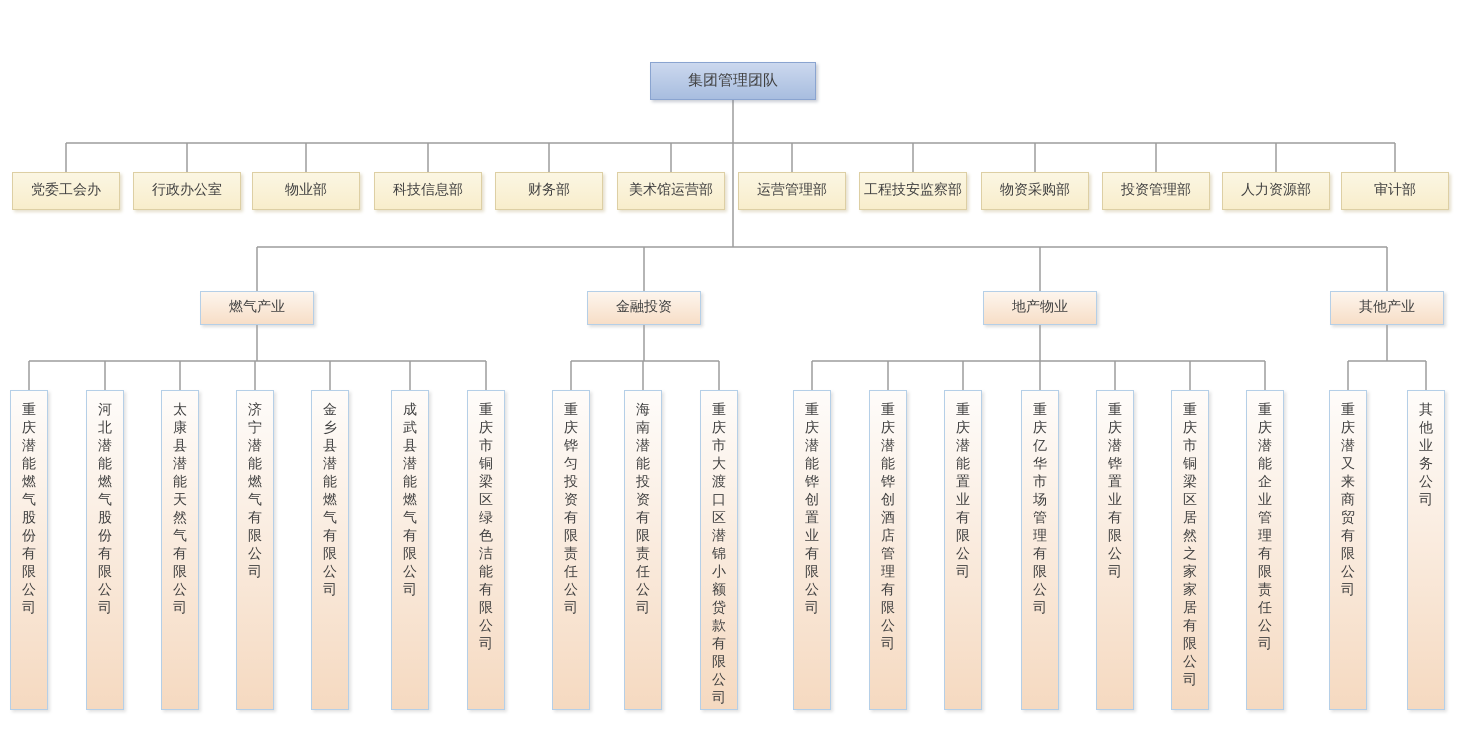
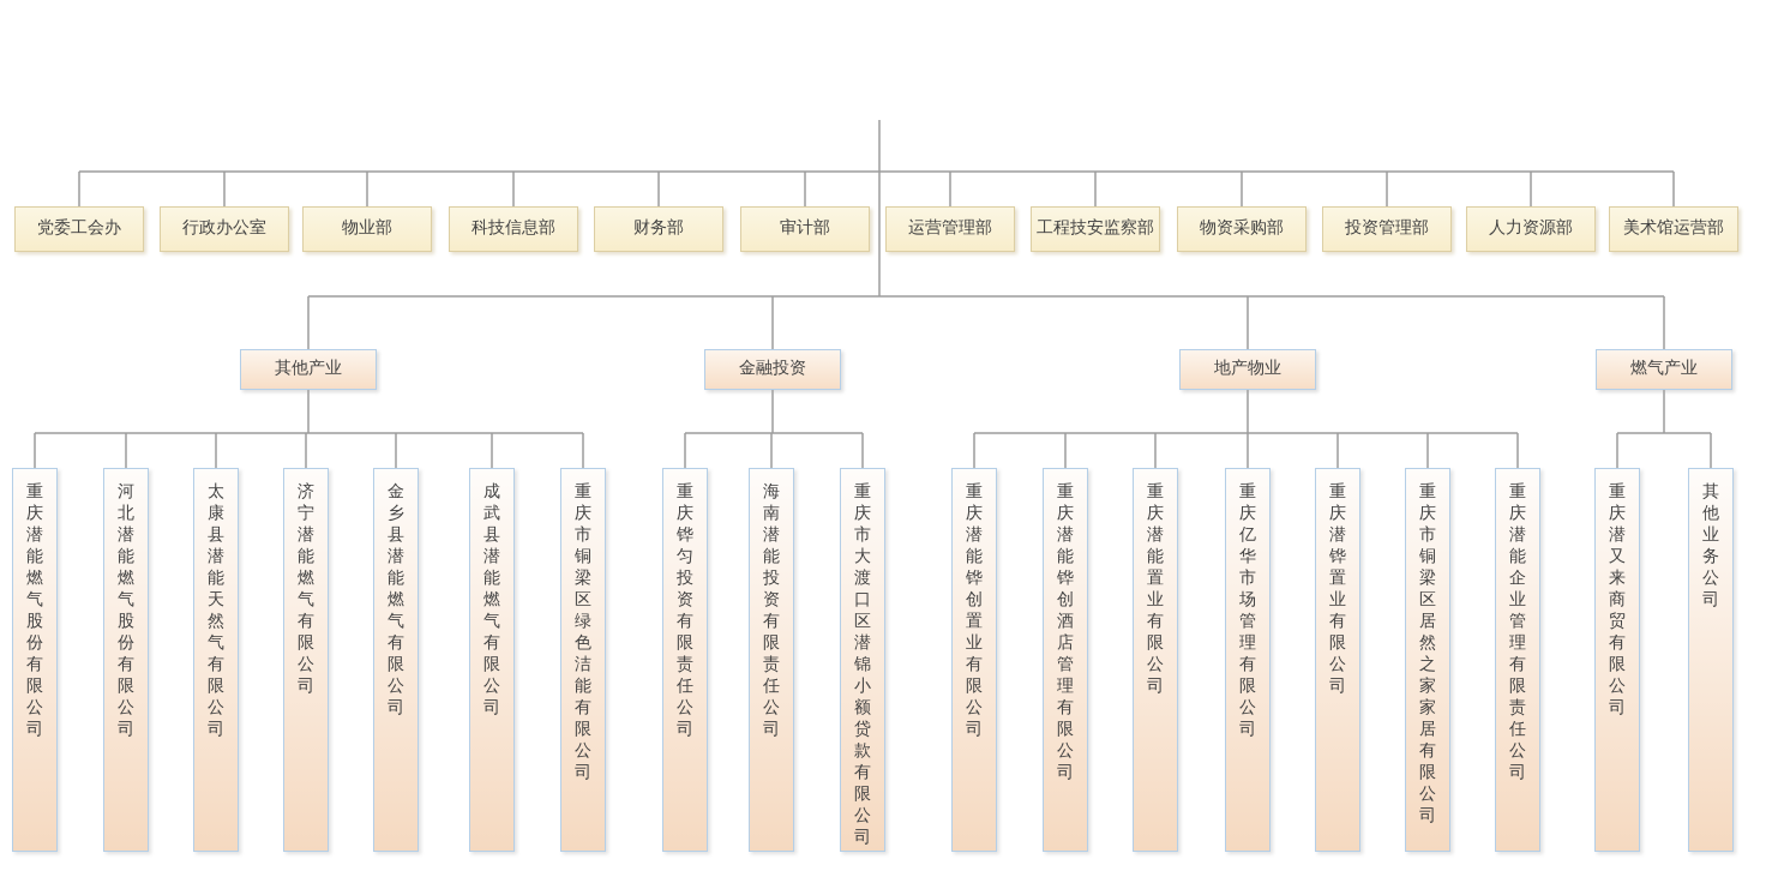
- 集团管理团队
  党委工会办
  行政办公室
  物业部
  科技信息部
  财务部
- 美术馆运营部
+ 审计部
  运营管理部
  工程技安监察部
  物资采购部
  投资管理部
  人力资源部
- 审计部
+ 美术馆运营部
- 燃气产业
+ 其他产业
  金融投资
  地产物业
- 其他产业
+ 燃气产业
  重庆潜能燃气股份有限公司
  河北潜能燃气股份有限公司
  太康县潜能天然气有限公司
  济宁潜能燃气有限公司
  金乡县潜能燃气有限公司
  成武县潜能燃气有限公司
  重庆市铜梁区绿色洁能有限公司
  重庆铧匀投资有限责任公司
  海南潜能投资有限责任公司
  重庆市大渡口区潜锦小额贷款有限公司
  重庆潜能铧创置业有限公司
  重庆潜能铧创酒店管理有限公司
  重庆潜能置业有限公司
  重庆亿华市场管理有限公司
  重庆潜铧置业有限公司
  重庆市铜梁区居然之家家居有限公司
  重庆潜能企业管理有限责任公司
  重庆潜又来商贸有限公司
  其他业务公司
